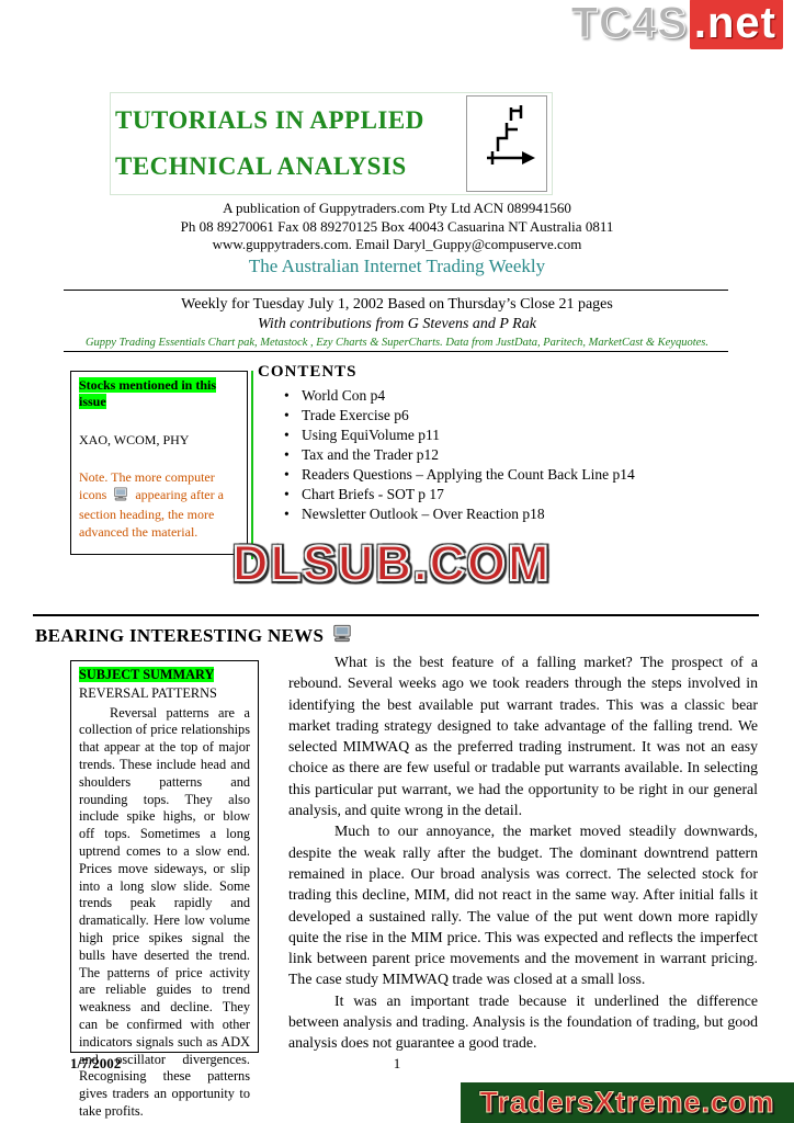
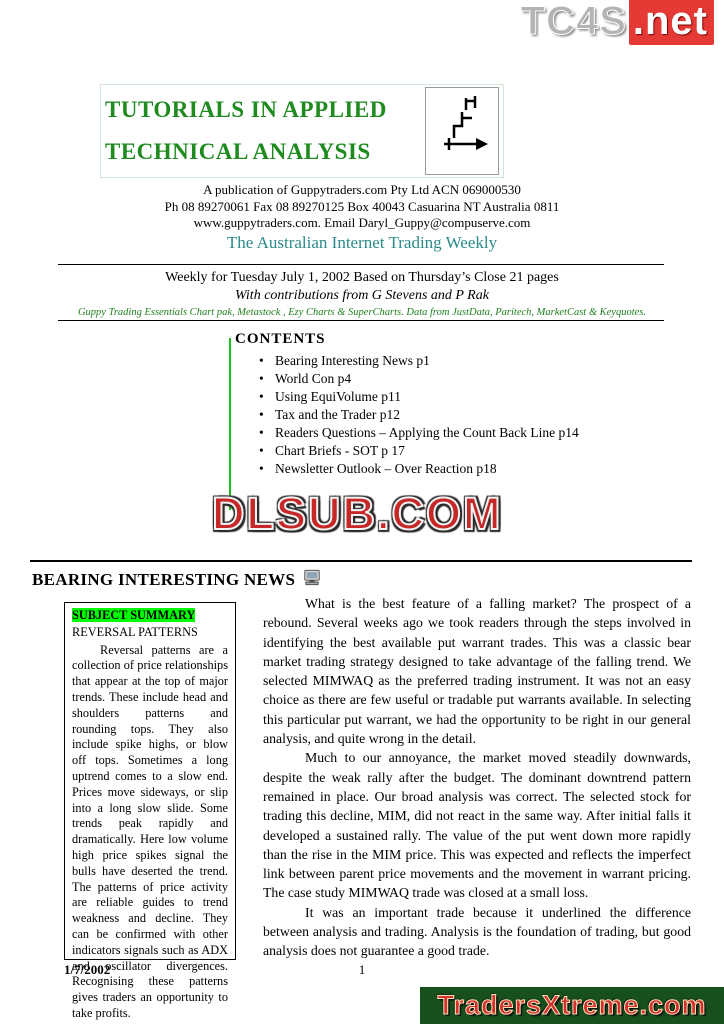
  TC4S .net
  TUTORIALS IN APPLIED
  TECHNICAL ANALYSIS
- A publication of Guppytraders.com Pty Ltd ACN 089941560
+ A publication of Guppytraders.com Pty Ltd ACN 069000530
  Ph 08 89270061 Fax 08 89270125 Box 40043 Casuarina NT Australia 0811
  www.guppytraders.com. Email Daryl_Guppy@compuserve.com
  The Australian Internet Trading Weekly
  Weekly for Tuesday July 1, 2002 Based on Thursday’s Close 21 pages
  With contributions from G Stevens and P Rak
  Guppy Trading Essentials Chart pak, Metastock , Ezy Charts & SuperCharts. Data from JustData, Paritech, MarketCast & Keyquotes.
- Stocks mentioned in this issue
- XAO, WCOM, PHY
- Note. The more computer icons appearing after a section heading, the more advanced the material.
  CONTENTS
+ Bearing Interesting News p1
  World Con p4
- Trade Exercise p6
  Using EquiVolume p11
  Tax and the Trader p12
  Readers Questions – Applying the Count Back Line p14
  Chart Briefs - SOT p 17
  Newsletter Outlook – Over Reaction p18
  DLSUB.COM
  BEARING INTERESTING NEWS
  SUBJECT SUMMARY
  REVERSAL PATTERNS
  Reversal patterns are a collection of price relationships that appear at the top of major trends. These include head and shoulders patterns and rounding tops. They also include spike highs, or blow off tops. Sometimes a long uptrend comes to a slow end. Prices move sideways, or slip into a long slow slide. Some trends peak rapidly and dramatically. Here low volume high price spikes signal the bulls have deserted the trend. The patterns of price activity are reliable guides to trend weakness and decline. They can be confirmed with other indicators signals such as ADX and oscillator divergences. Recognising these patterns gives traders an opportunity to take profits.
  What is the best feature of a falling market? The prospect of a rebound. Several weeks ago we took readers through the steps involved in identifying the best available put warrant trades. This was a classic bear market trading strategy designed to take advantage of the falling trend. We selected MIMWAQ as the preferred trading instrument. It was not an easy choice as there are few useful or tradable put warrants available. In selecting this particular put warrant, we had the opportunity to be right in our general analysis, and quite wrong in the detail.
- Much to our annoyance, the market moved steadily downwards, despite the weak rally after the budget. The dominant downtrend pattern remained in place. Our broad analysis was correct. The selected stock for trading this decline, MIM, did not react in the same way. After initial falls it developed a sustained rally. The value of the put went down more rapidly quite the rise in the MIM price. This was expected and reflects the imperfect link between parent price movements and the movement in warrant pricing. The case study MIMWAQ trade was closed at a small loss.
+ Much to our annoyance, the market moved steadily downwards, despite the weak rally after the budget. The dominant downtrend pattern remained in place. Our broad analysis was correct. The selected stock for trading this decline, MIM, did not react in the same way. After initial falls it developed a sustained rally. The value of the put went down more rapidly than the rise in the MIM price. This was expected and reflects the imperfect link between parent price movements and the movement in warrant pricing. The case study MIMWAQ trade was closed at a small loss.
  It was an important trade because it underlined the difference between analysis and trading. Analysis is the foundation of trading, but good analysis does not guarantee a good trade.
  1/7/2002
  1
  TradersXtreme.com
